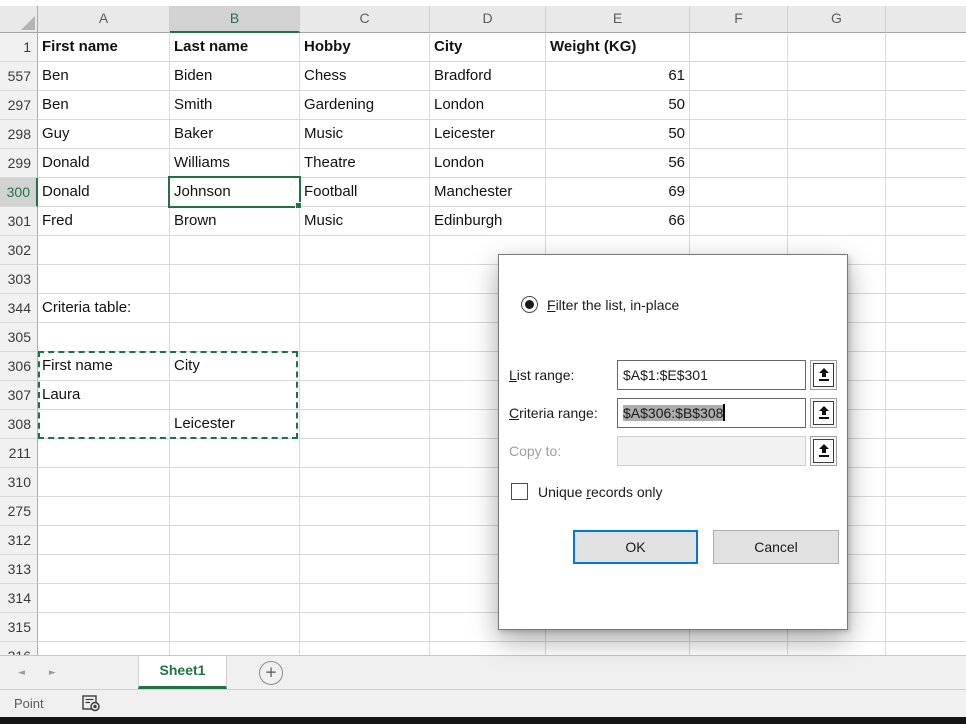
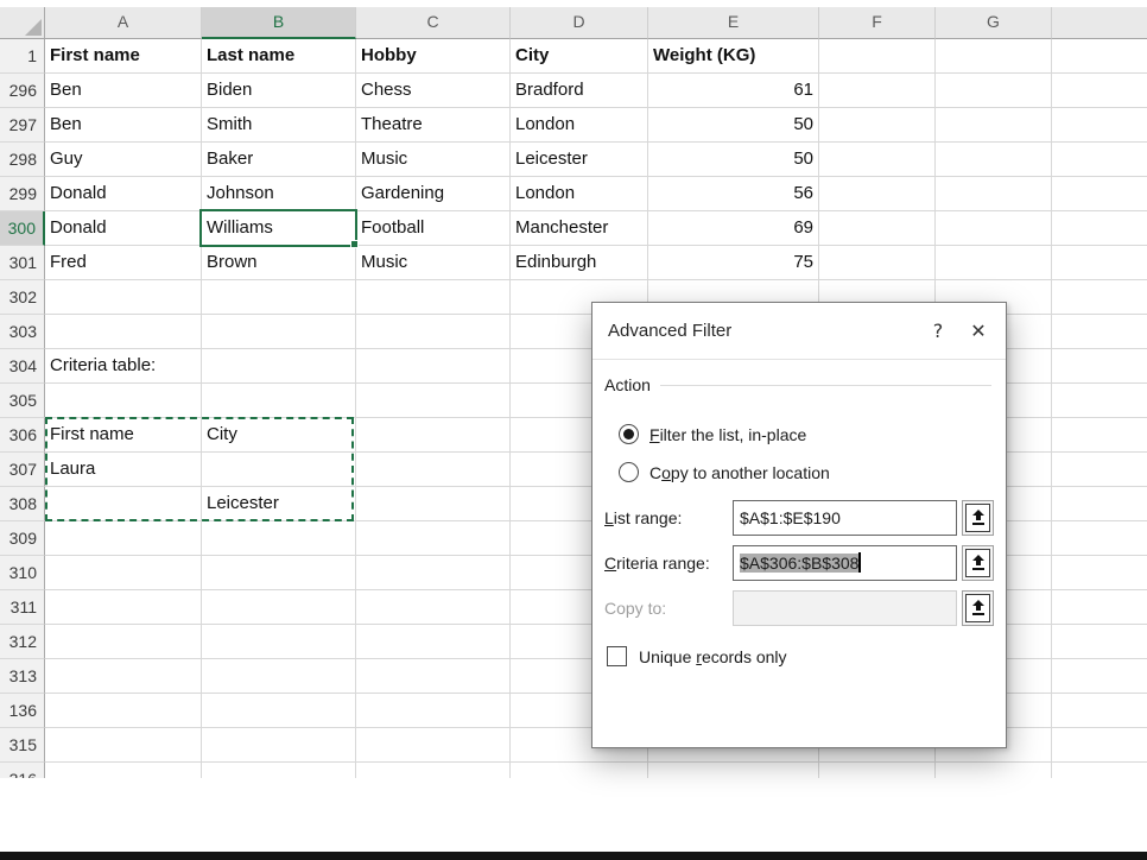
  A
  B
  C
  D
  E
  F
  G
  1
  First name
  Last name
  Hobby
  City
  Weight (KG)
- 557
+ 296
  Ben
  Biden
  Chess
  Bradford
  61
  297
  Ben
  Smith
- Gardening
+ Theatre
  London
  50
  298
  Guy
  Baker
  Music
  Leicester
  50
  299
  Donald
- Williams
+ Johnson
- Theatre
+ Gardening
  London
  56
  300
  Donald
- Johnson
+ Williams
  Football
  Manchester
  69
  301
  Fred
  Brown
  Music
  Edinburgh
- 66
+ 75
  302
  303
- 344
+ 304
  Criteria table:
  305
  306
  First name
  City
  307
  Laura
  308
  Leicester
- 211
+ 309
  310
- 275
+ 311
  312
  313
- 314
+ 136
  315
+ Advanced Filter
+ ?
+ ✕
+ Action
  Filter the list, in-place
+ Copy to another location
  List range:
- $A$1:$E$301
+ $A$1:$E$190
  Criteria range:
  $A$306:$B$308
  Copy to:
  Unique records only
- OK
- Cancel
- ◄
- ►
- Sheet1
- +
- Point
